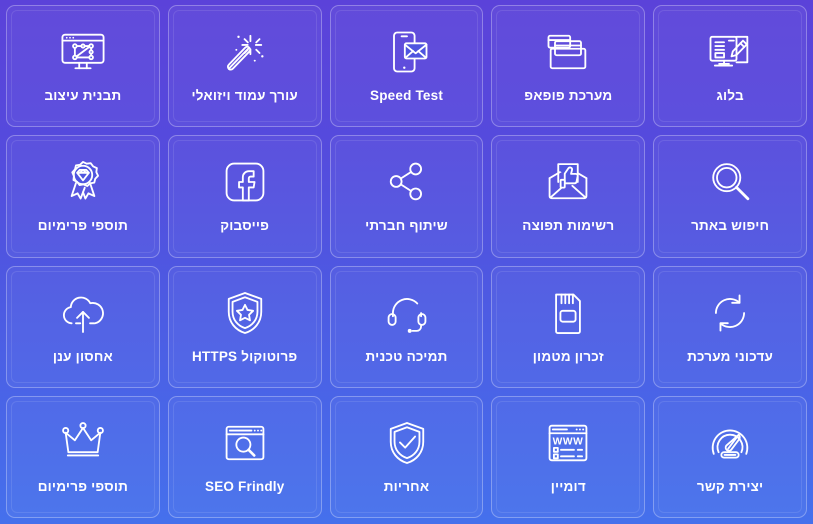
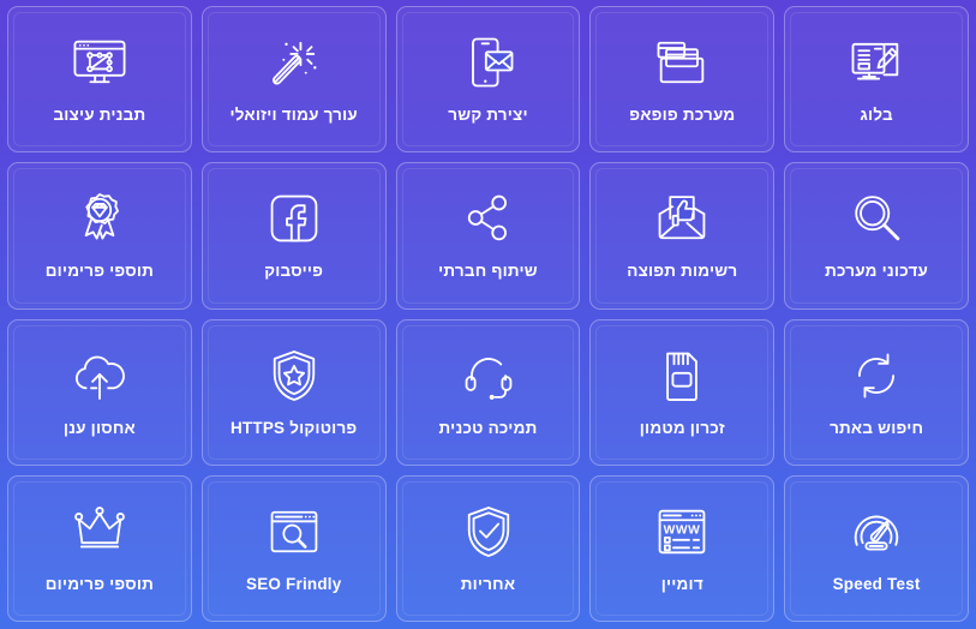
  בלוג
  מערכת פופאפ
- Speed Test
+ יצירת קשר
  עורך עמוד ויזואלי
  תבנית עיצוב
- חיפוש באתר
+ עדכוני מערכת
  רשימות תפוצה
  שיתוף חברתי
  פייסבוק
  תוספי פרימיום
- עדכוני מערכת
+ חיפוש באתר
  זכרון מטמון
  תמיכה טכנית
  פרוטוקול HTTPS
  אחסון ענן
- יצירת קשר
+ Speed Test
  WWW
  דומיין
  אחריות
  SEO Frindly
  תוספי פרימיום
